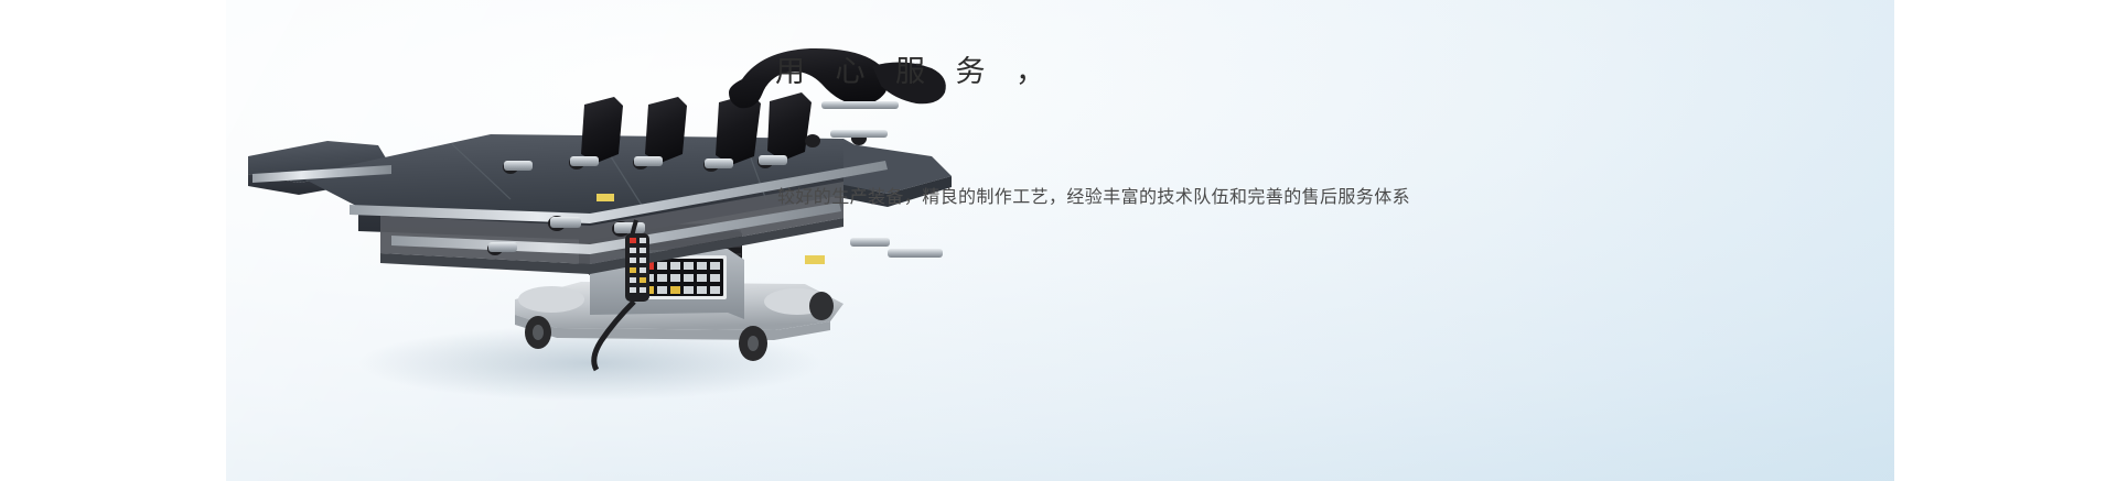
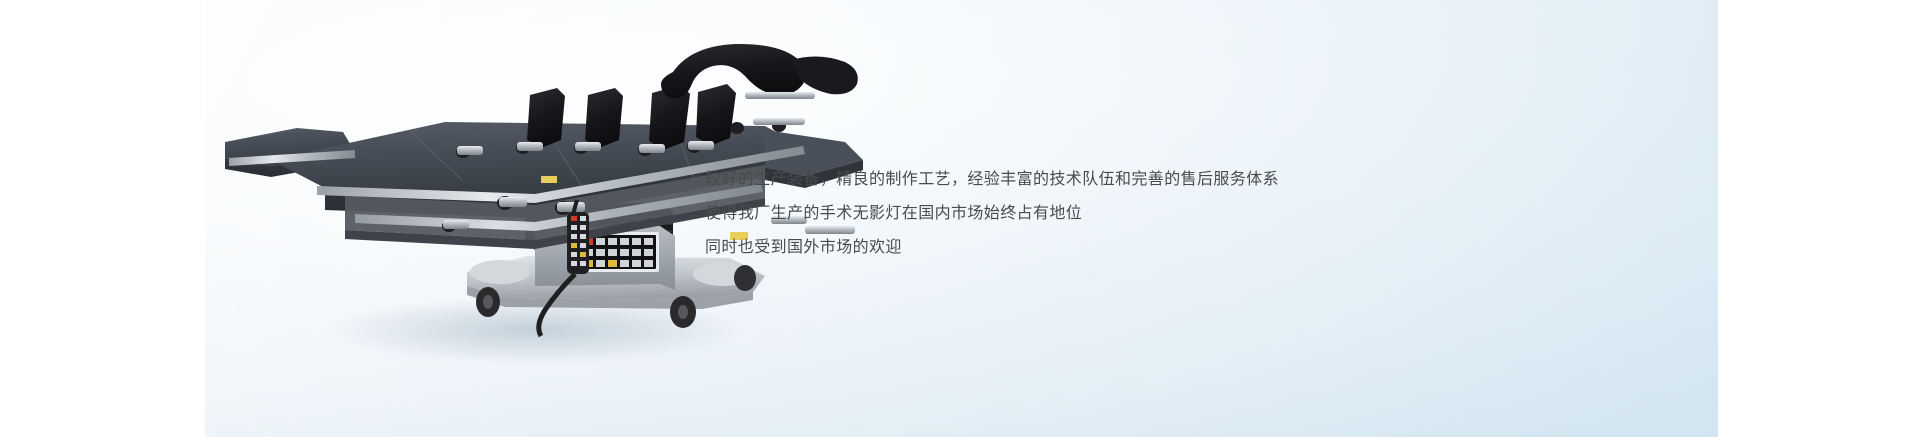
- 用 心 服 务 ，
  较好的生产装备，精良的制作工艺，经验丰富的技术队伍和完善的售后服务体系
+ 使得我厂生产的手术无影灯在国内市场始终占有地位
+ 同时也受到国外市场的欢迎
